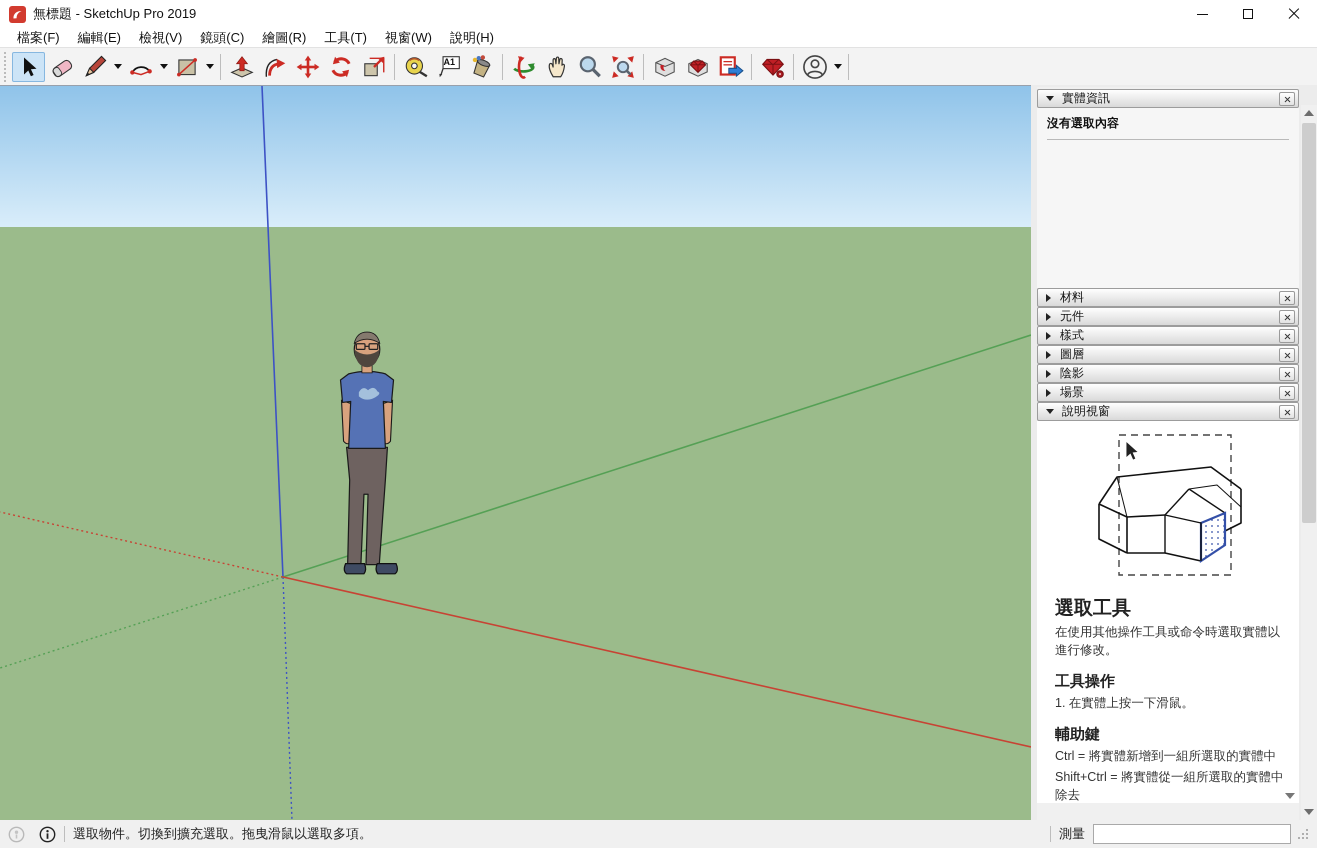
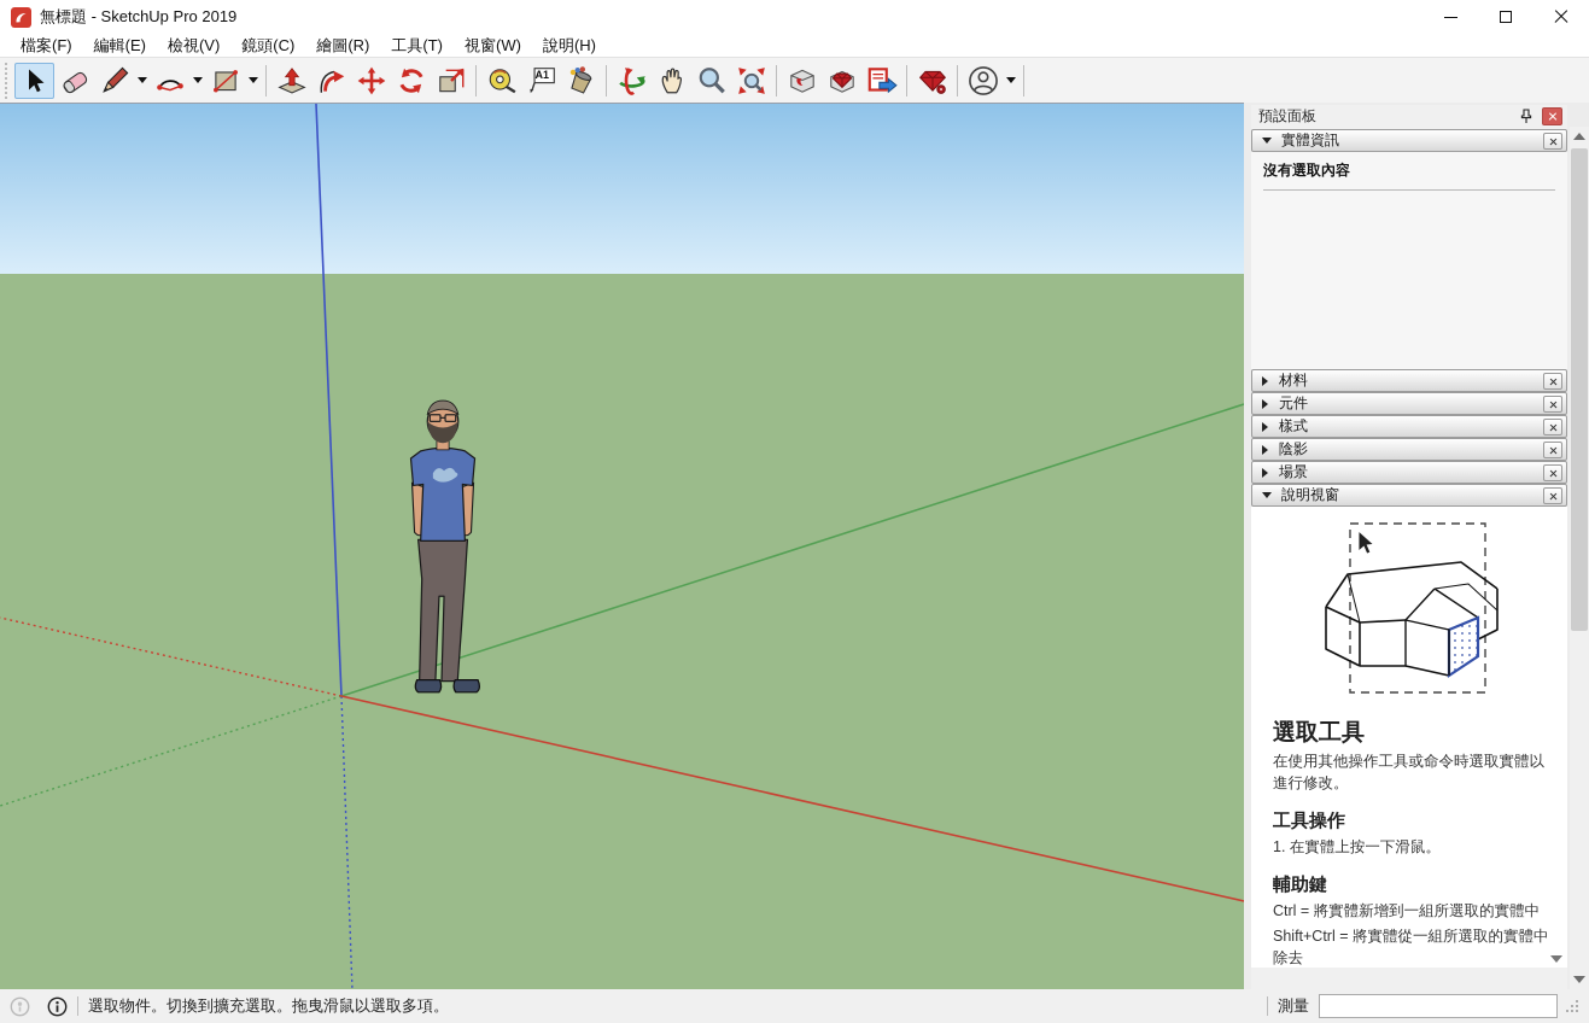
  無標題 - SketchUp Pro 2019
  檔案(F)
  編輯(E)
  檢視(V)
  鏡頭(C)
  繪圖(R)
  工具(T)
  視窗(W)
  說明(H)
  A1
+ 預設面板
  實體資訊
  沒有選取內容
  材料
  元件
  樣式
- 圖層
  陰影
  場景
  說明視窗
  選取工具
  在使用其他操作工具或命令時選取實體以進行修改。
  工具操作
  1. 在實體上按一下滑鼠。
  輔助鍵
  Ctrl = 將實體新增到一組所選取的實體中
  Shift+Ctrl = 將實體從一組所選取的實體中除去
  選取物件。切換到擴充選取。拖曳滑鼠以選取多項。
  測量
